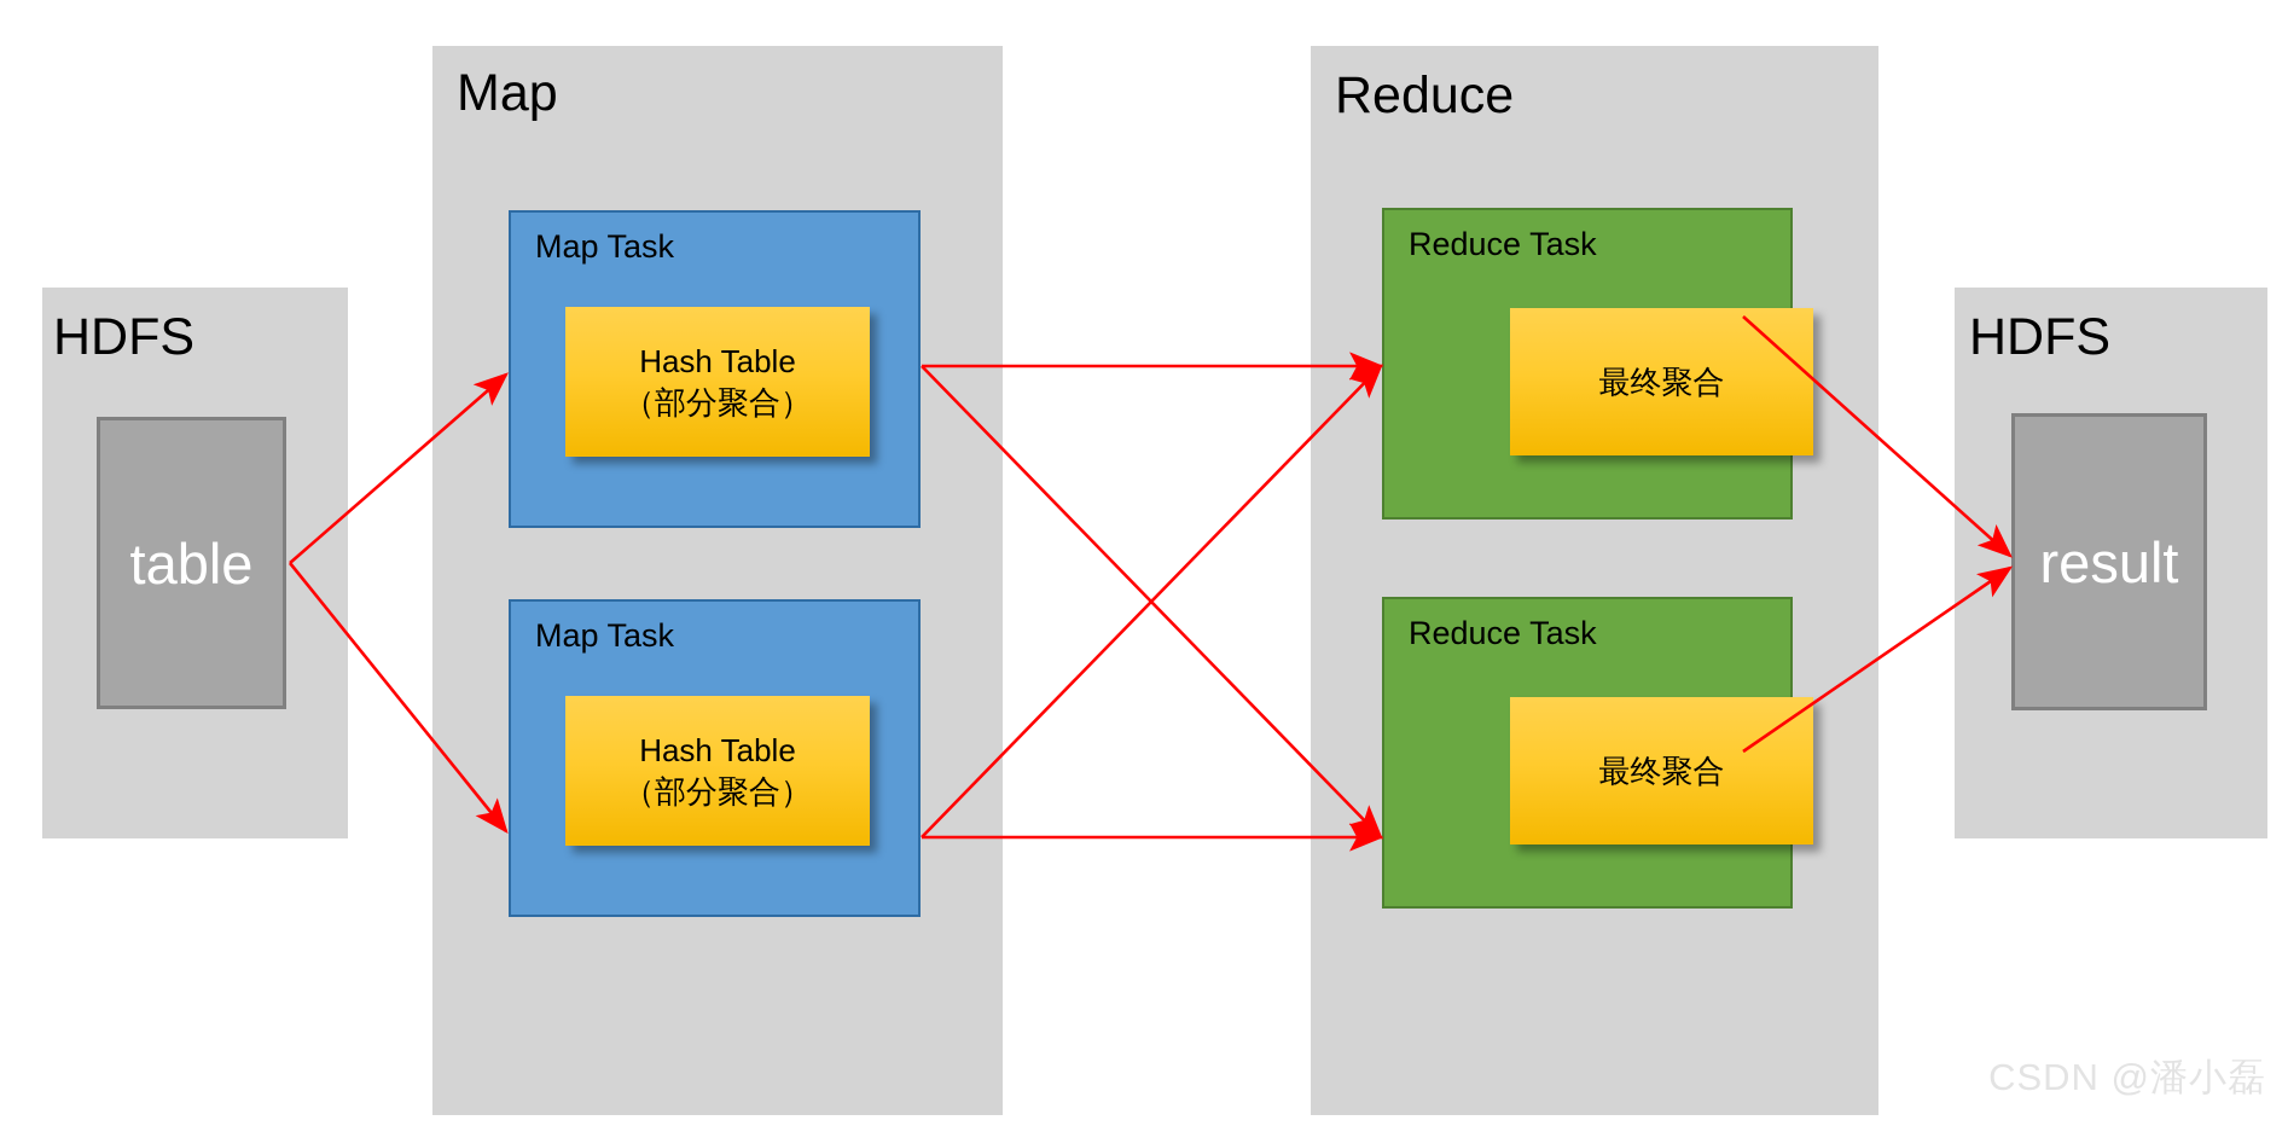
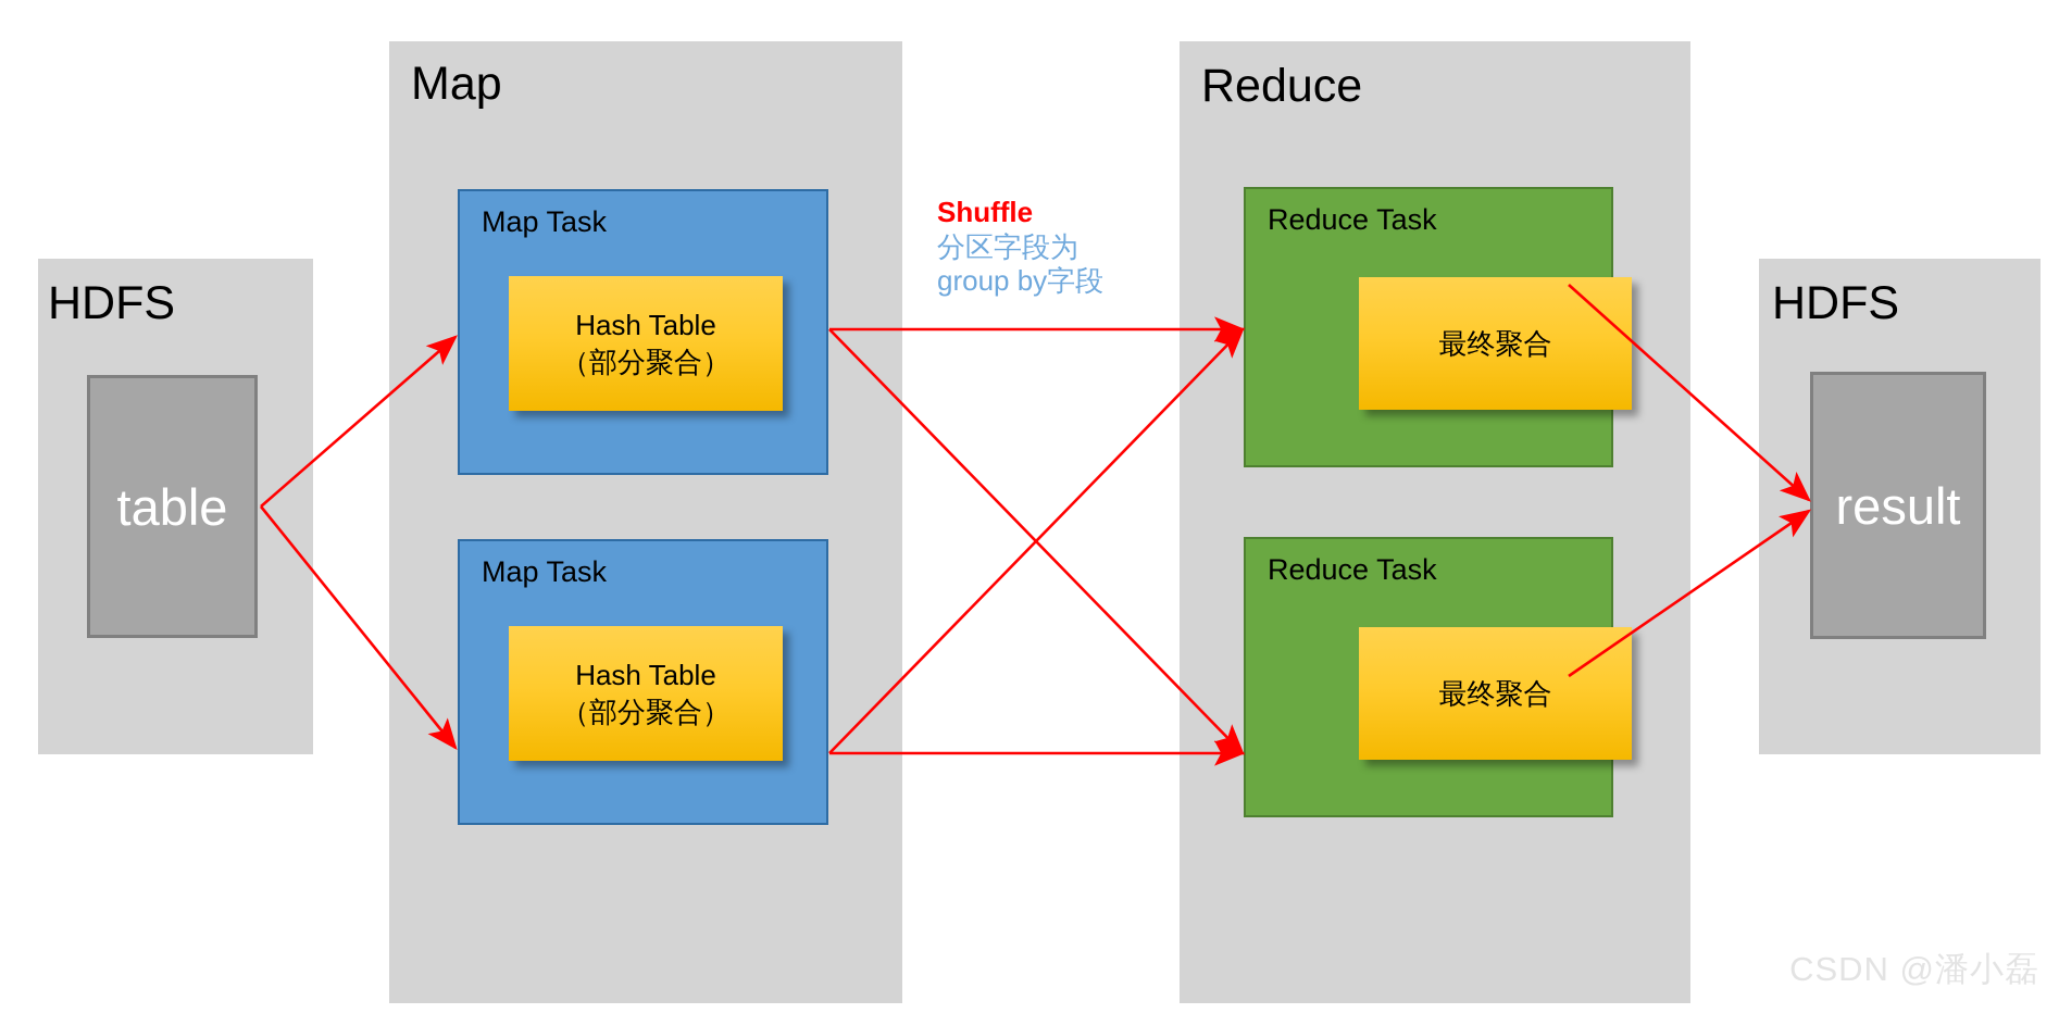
  HDFS
  table
  Map
  Map Task
  Hash Table
  （部分聚合）
  Map Task
  Hash Table
  （部分聚合）
+ Shuffle
+ 分区字段为
+ group by字段
  Reduce
  Reduce Task
  最终聚合
  Reduce Task
  最终聚合
  HDFS
  result
  CSDN @潘小磊
